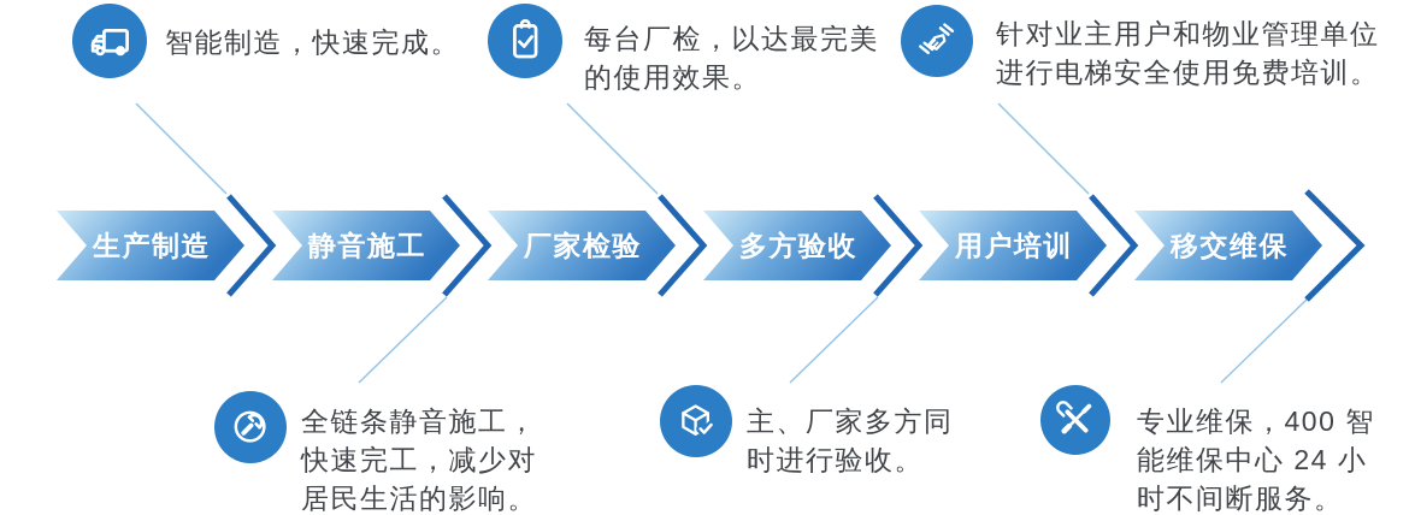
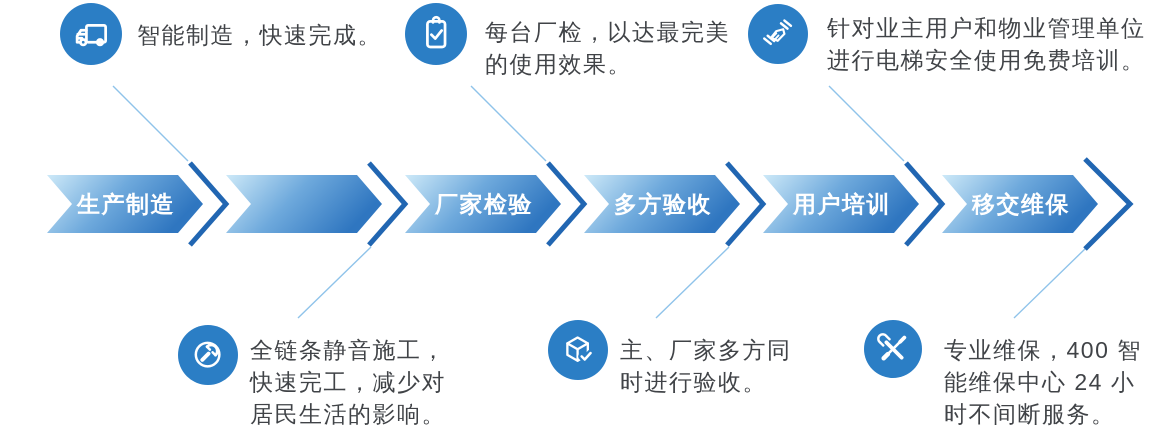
  生产制造
- 静音施工
  厂家检验
  多方验收
  用户培训
  移交维保
  智能制造，快速完成。
  每台厂检，以达最完美
  的使用效果。
  针对业主用户和物业管理单位
  进行电梯安全使用免费培训。
  全链条静音施工，
  快速完工，减少对
  居民生活的影响。
  主、厂家多方同
  时进行验收。
  专业维保，400 智
  能维保中心 24 小
  时不间断服务。
